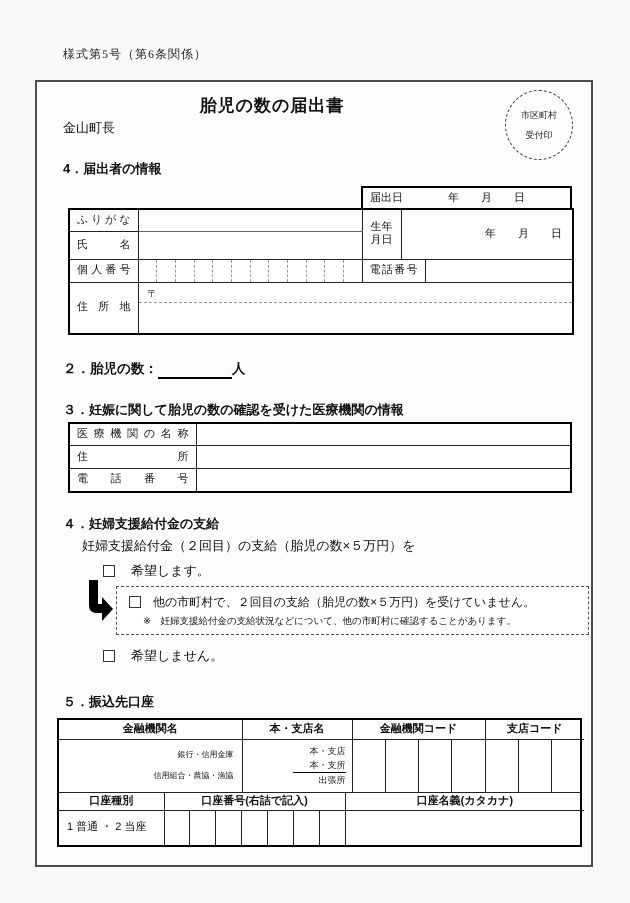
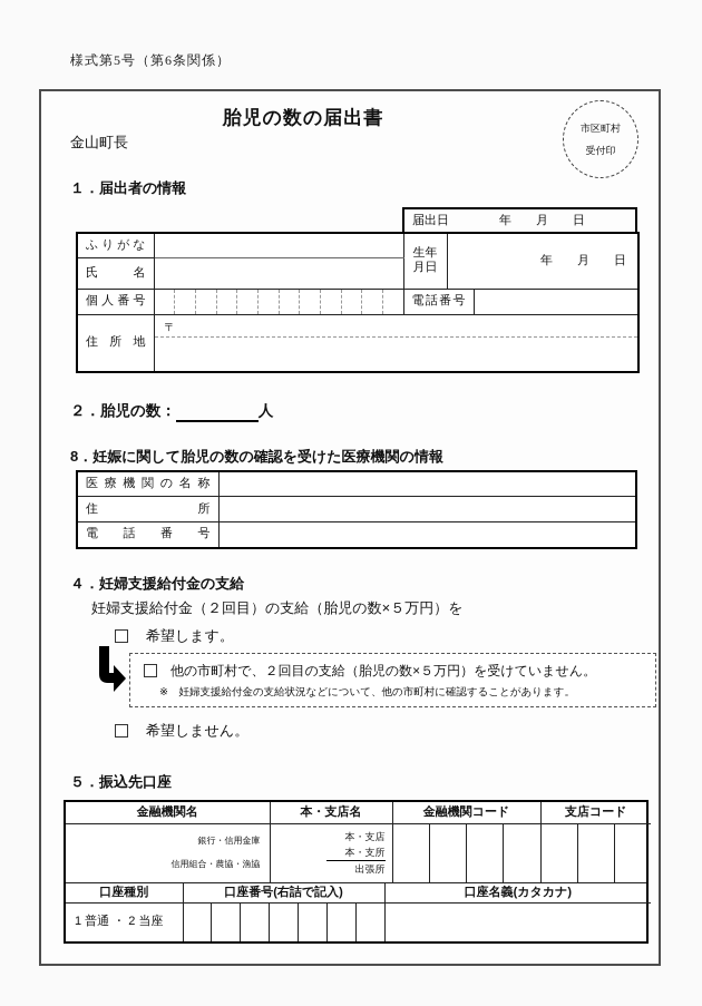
  様式第5号（第6条関係）
  胎児の数の届出書
  市区町村
  受付印
  金山町長
- 4．届出者の情報
+ １．届出者の情報
  届出日
  年 月 日
  ふりがな		生年月日	年 月 日
  氏名
  個人番号		電話番号
  住所地	〒
  ２．胎児の数：
  人
- ３．妊娠に関して胎児の数の確認を受けた医療機関の情報
+ 8．妊娠に関して胎児の数の確認を受けた医療機関の情報
  医療機関の名称
  住所
  電話番号
  ４．妊婦支援給付金の支給
  妊婦支援給付金（２回目）の支給（胎児の数×５万円）を
  希望します。
  他の市町村で、２回目の支給（胎児の数×５万円）を受けていません。
  ※ 妊婦支援給付金の支給状況などについて、他の市町村に確認することがあります。
  希望しません。
  ５．振込先口座
  金融機関名	本・支店名	金融機関コード	支店コード
  銀行・信用金庫 信用組合・農協・漁協	本・支店 本・支所 出張所
  口座種別	口座番号(右詰で記入)	口座名義(カタカナ)
  1 普通 ・ 2 当座
